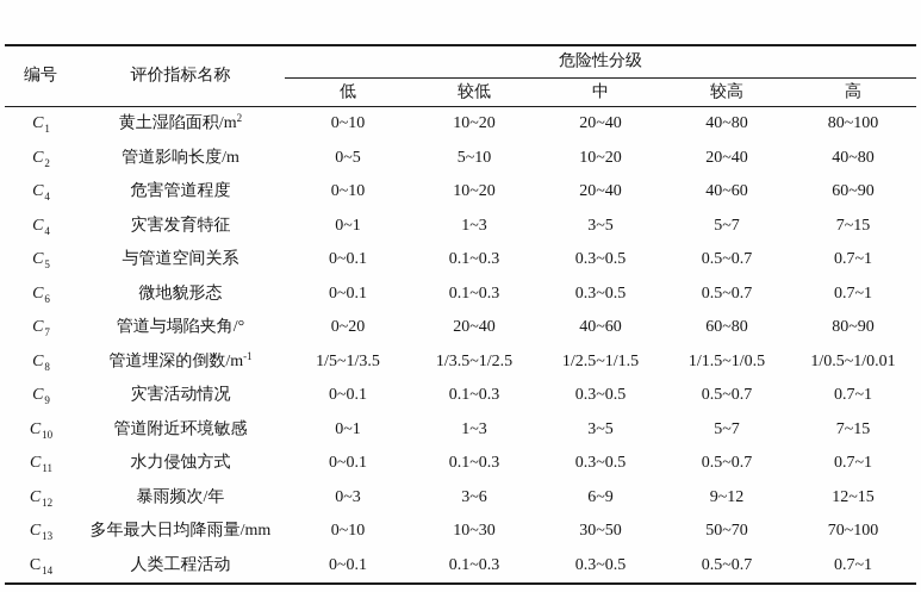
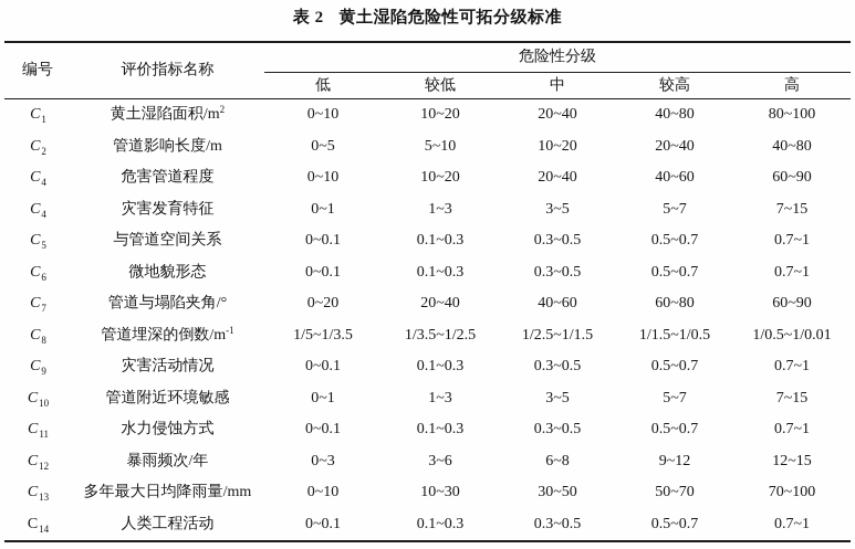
+ 表 2 黄土湿陷危险性可拓分级标准
  编号	评价指标名称	危险性分级
  低	较低	中	较高	高
  C1	黄土湿陷面积/m2	0~10	10~20	20~40	40~80	80~100
  C2	管道影响长度/m	0~5	5~10	10~20	20~40	40~80
  C4	危害管道程度	0~10	10~20	20~40	40~60	60~90
  C4	灾害发育特征	0~1	1~3	3~5	5~7	7~15
  C5	与管道空间关系	0~0.1	0.1~0.3	0.3~0.5	0.5~0.7	0.7~1
  C6	微地貌形态	0~0.1	0.1~0.3	0.3~0.5	0.5~0.7	0.7~1
- C7	管道与塌陷夹角/°	0~20	20~40	40~60	60~80	80~90
+ C7	管道与塌陷夹角/°	0~20	20~40	40~60	60~80	60~90
  C8	管道埋深的倒数/m-1	1/5~1/3.5	1/3.5~1/2.5	1/2.5~1/1.5	1/1.5~1/0.5	1/0.5~1/0.01
  C9	灾害活动情况	0~0.1	0.1~0.3	0.3~0.5	0.5~0.7	0.7~1
  C10	管道附近环境敏感	0~1	1~3	3~5	5~7	7~15
  C11	水力侵蚀方式	0~0.1	0.1~0.3	0.3~0.5	0.5~0.7	0.7~1
- C12	暴雨频次/年	0~3	3~6	6~9	9~12	12~15
+ C12	暴雨频次/年	0~3	3~6	6~8	9~12	12~15
  C13	多年最大日均降雨量/mm	0~10	10~30	30~50	50~70	70~100
  C14	人类工程活动	0~0.1	0.1~0.3	0.3~0.5	0.5~0.7	0.7~1
